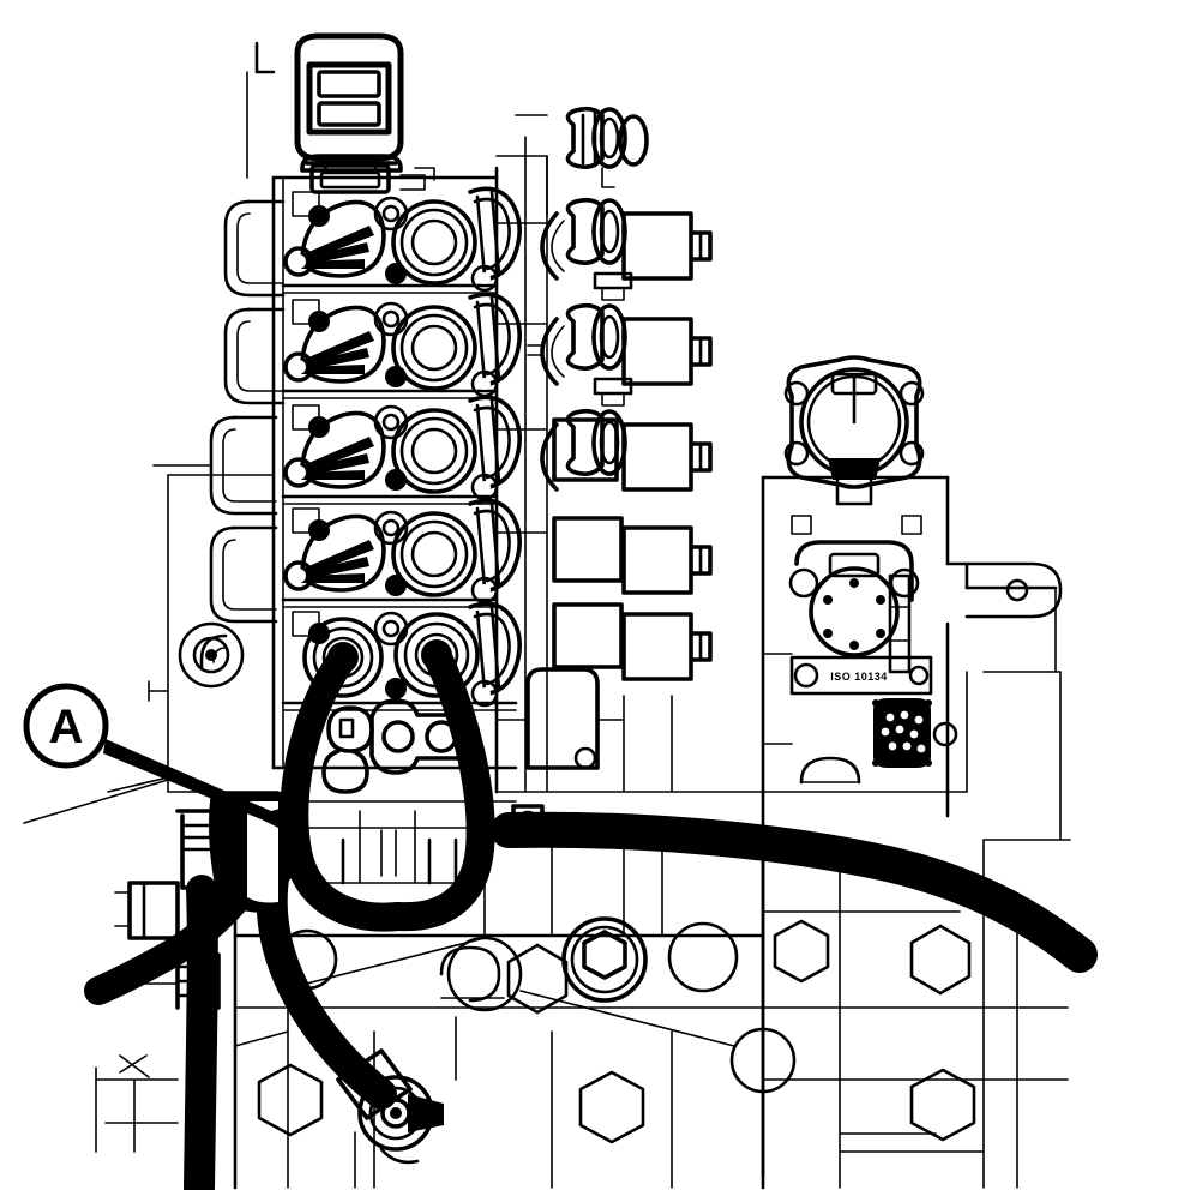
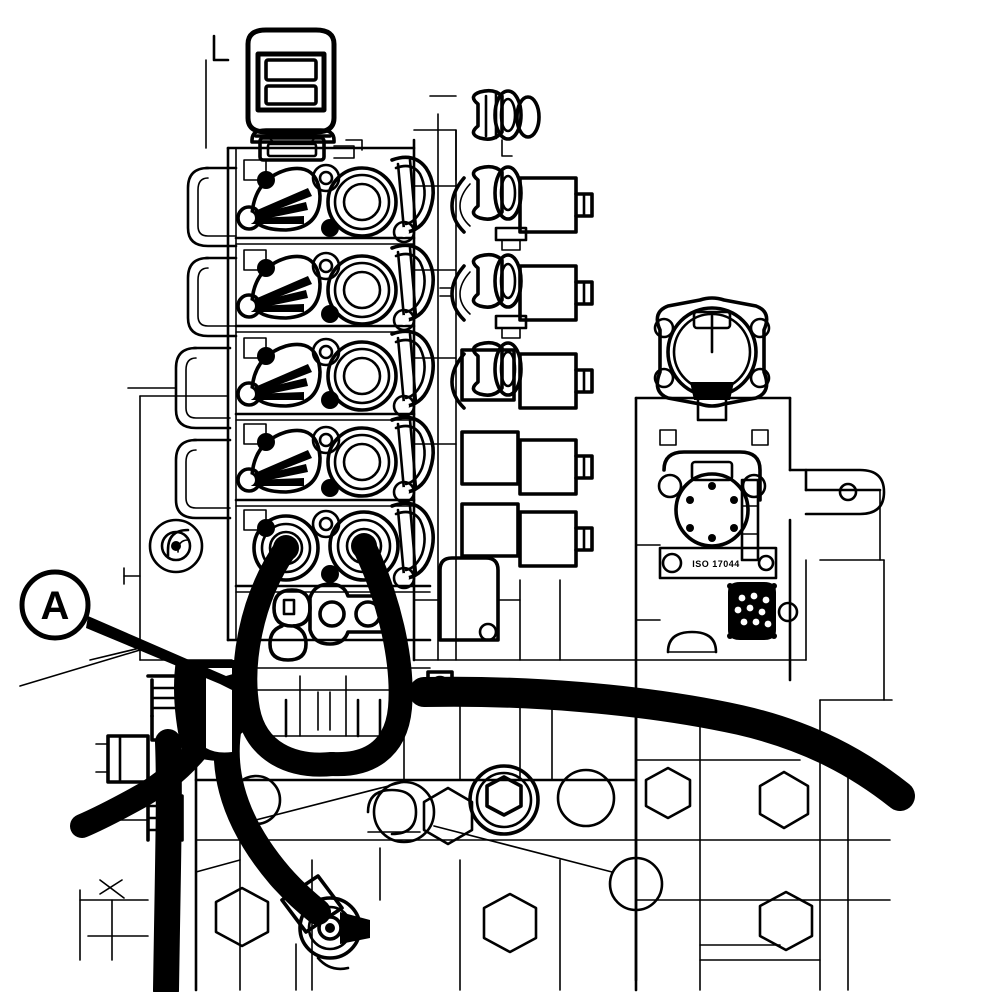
- ISO 10134
+ ISO 17044
  A
